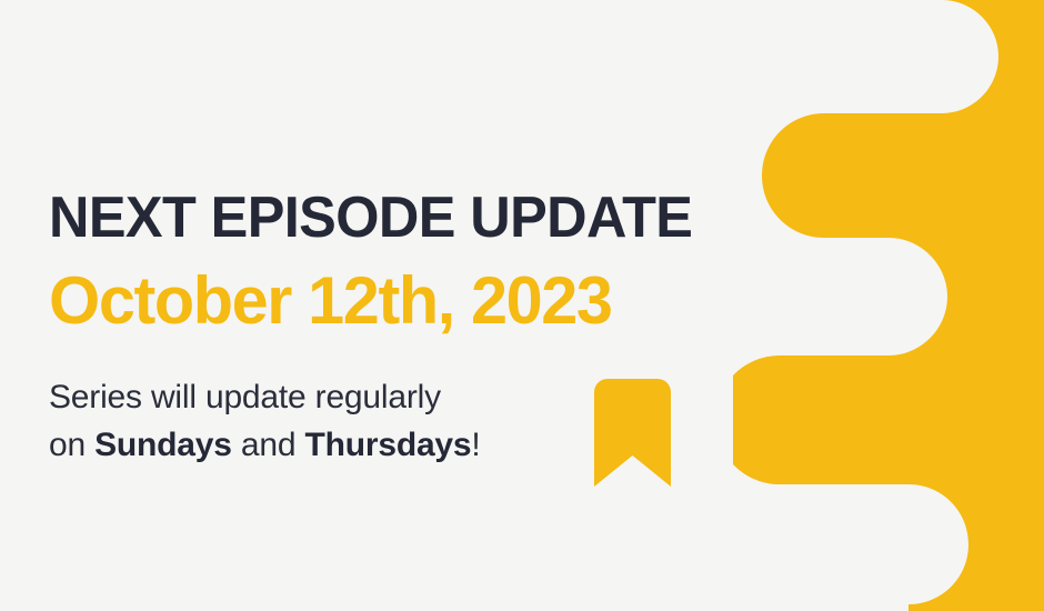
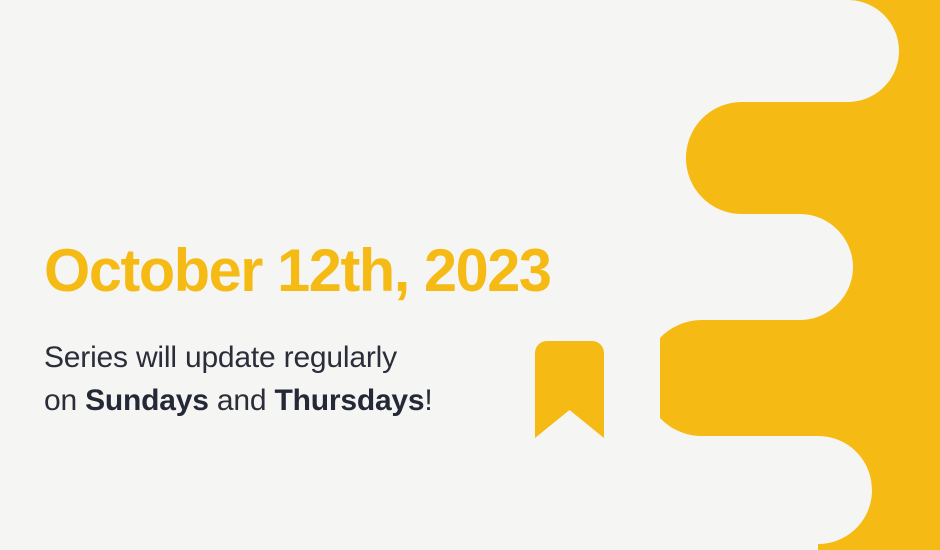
- NEXT EPISODE UPDATE
  October 12th, 2023
  Series will update regularly
  on Sundays and Thursdays!
